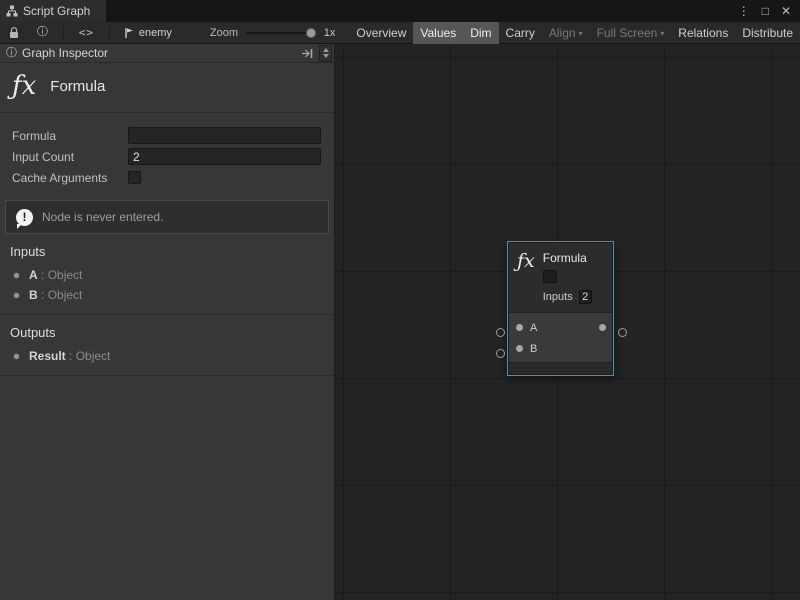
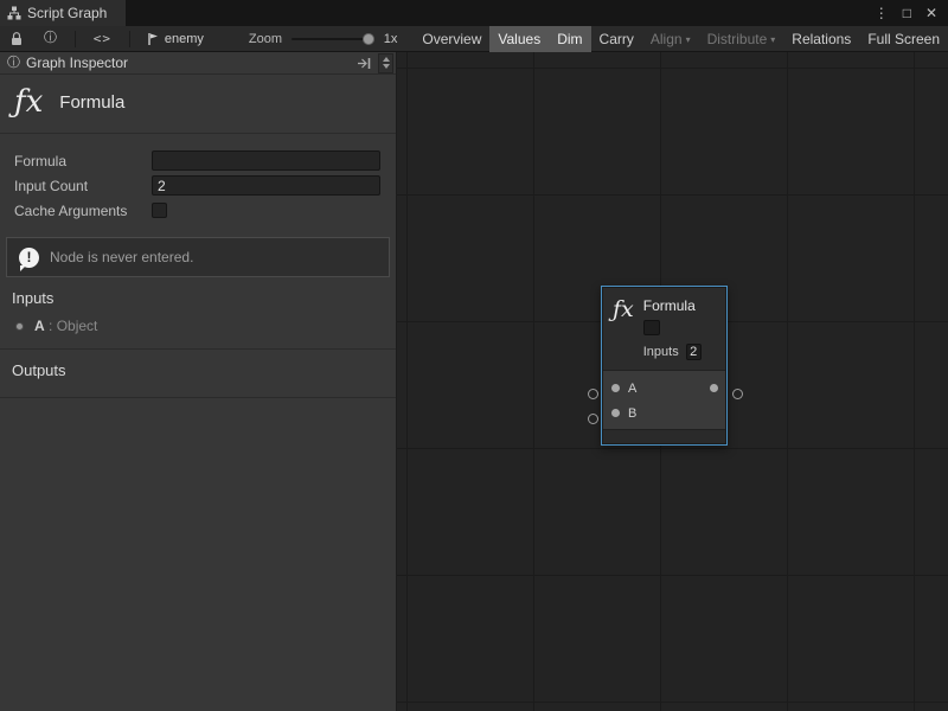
  Script Graph
  ⋮
  □
  ✕
  ⓘ
  <>
  enemy
  Zoom
  1x
  Overview
  Values
  Dim
  Carry
  Align ▾
- Full Screen ▾
+ Distribute ▾
  Relations
- Distribute
+ Full Screen
  ⓘ
  Graph Inspector
  ƒx
  Formula
  Formula
  Input Count
  2
  Cache Arguments
  !
  Node is never entered.
  Inputs
  A : Object
- B : Object
  Outputs
- Result : Object
  ƒx
  Formula
  Inputs
  2
  A
  B
